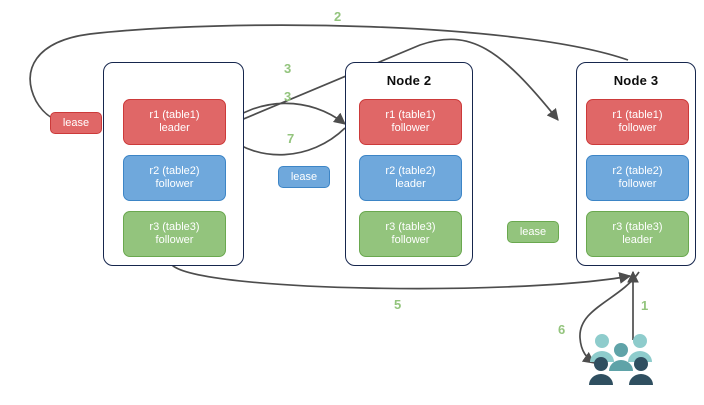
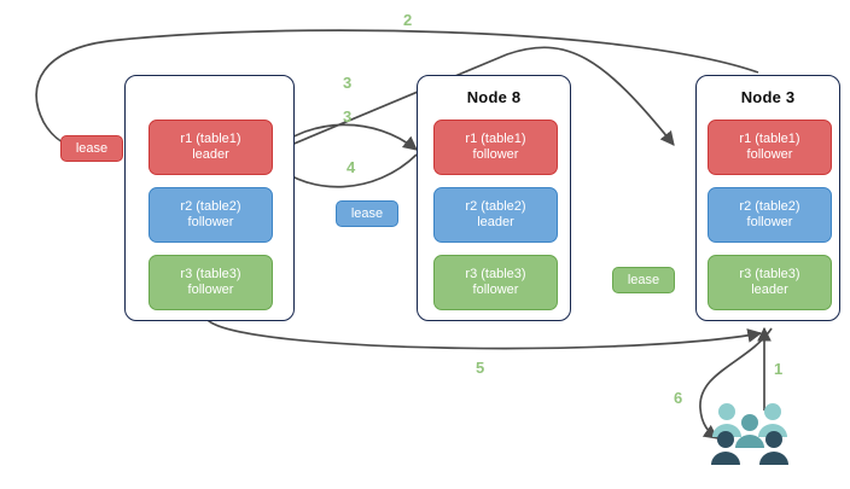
  r1 (table1)
  leader
  r2 (table2)
  follower
  r3 (table3)
  follower
- Node 2
+ Node 8
  r1 (table1)
  follower
  r2 (table2)
  leader
  r3 (table3)
  follower
  Node 3
  r1 (table1)
  follower
  r2 (table2)
  follower
  r3 (table3)
  leader
  lease
  lease
  lease
  2
  3
  3
- 7
+ 4
  5
  1
  6
